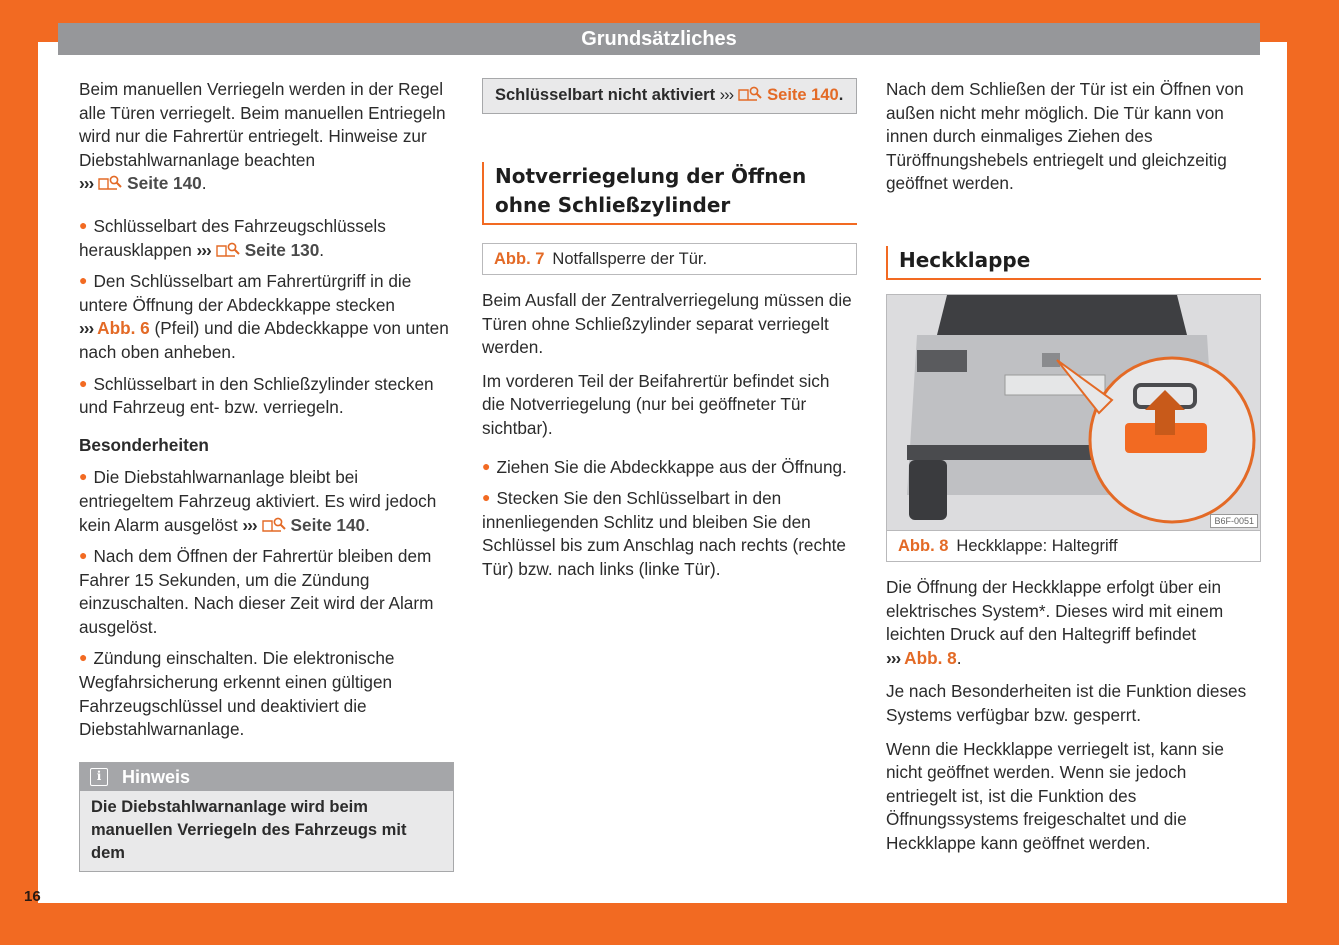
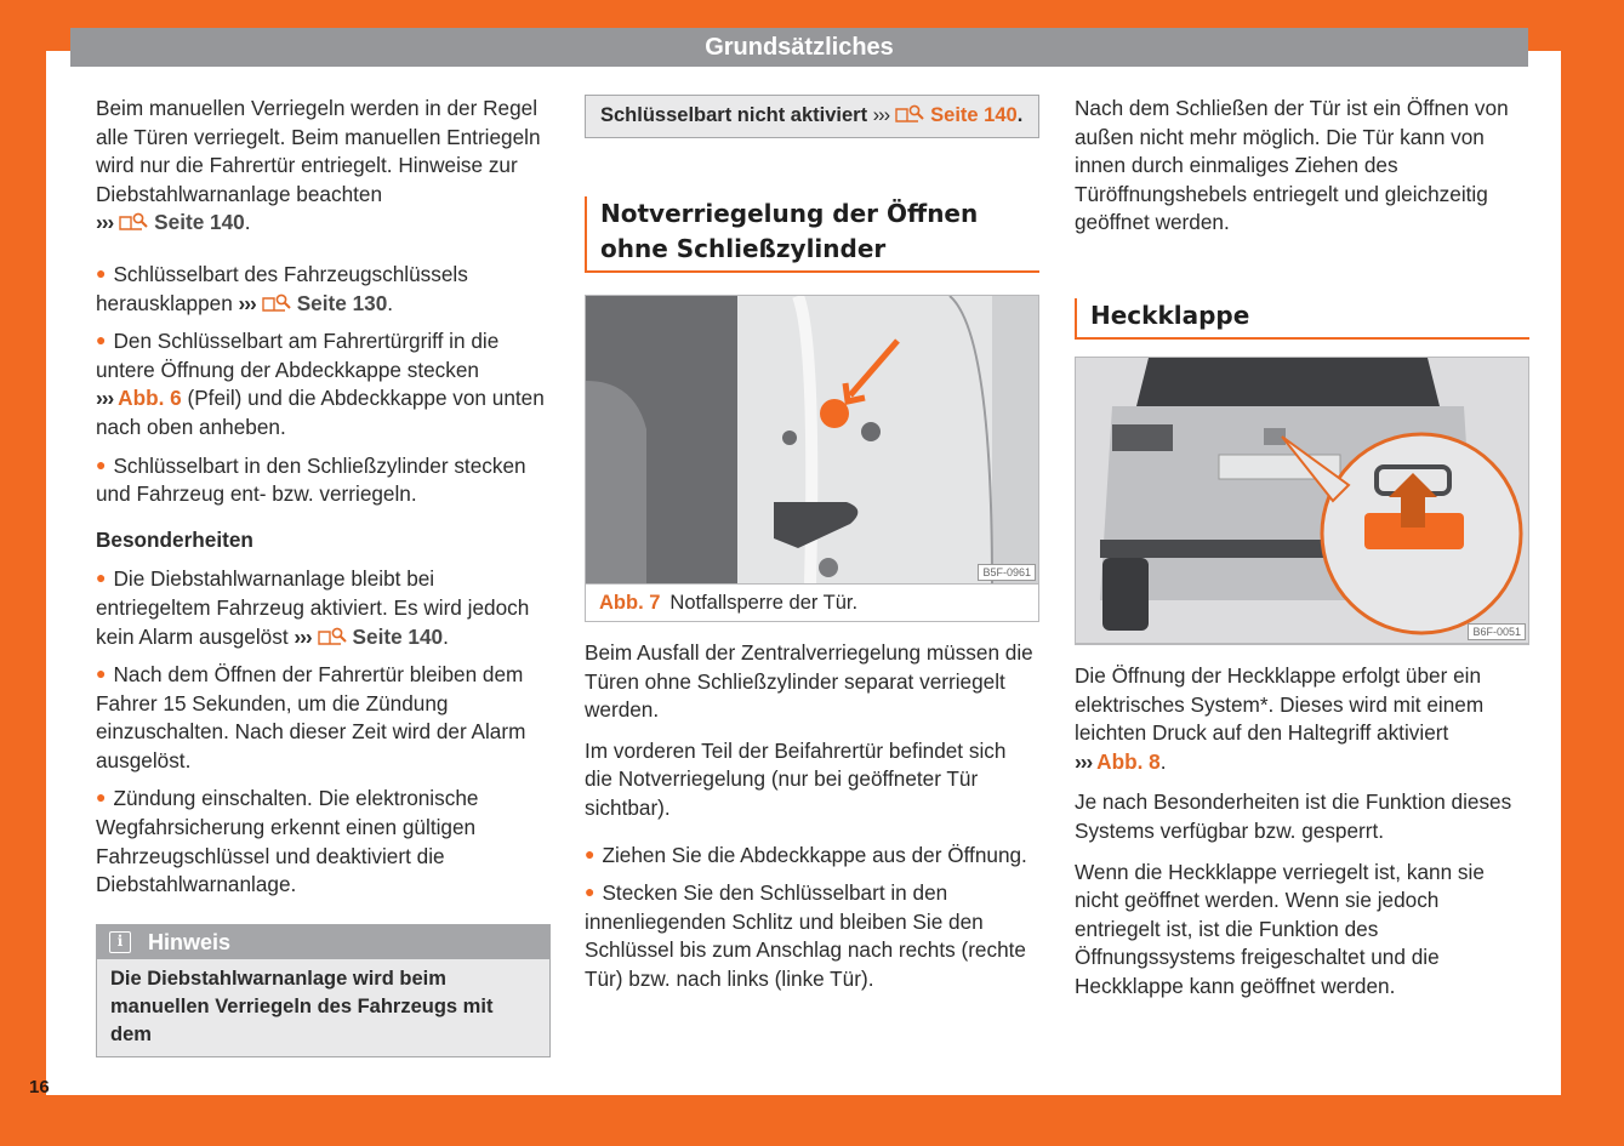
  Grundsätzliches
  16
  Beim manuellen Verriegeln werden in der Regel alle Türen verriegelt. Beim manuellen Entriegeln wird nur die Fahrertür entriegelt. Hinweise zur Diebstahlwarnanlage beachten
  ››› Seite 140.
  ● Schlüsselbart des Fahrzeugschlüssels herausklappen ››› Seite 130.
  ● Den Schlüsselbart am Fahrertürgriff in die untere Öffnung der Abdeckkappe stecken ››› Abb. 6 (Pfeil) und die Abdeckkappe von unten nach oben anheben.
  ● Schlüsselbart in den Schließzylinder stecken und Fahrzeug ent- bzw. verriegeln.
  Besonderheiten
  ● Die Diebstahlwarnanlage bleibt bei entriegeltem Fahrzeug aktiviert. Es wird jedoch kein Alarm ausgelöst ››› Seite 140.
  ● Nach dem Öffnen der Fahrertür bleiben dem Fahrer 15 Sekunden, um die Zündung einzuschalten. Nach dieser Zeit wird der Alarm ausgelöst.
  ● Zündung einschalten. Die elektronische Wegfahrsicherung erkennt einen gültigen Fahrzeugschlüssel und deaktiviert die Diebstahlwarnanlage.
  i
  Hinweis
  Die Diebstahlwarnanlage wird beim manuellen Verriegeln des Fahrzeugs mit dem
  Schlüsselbart nicht aktiviert ››› Seite 140.
  Notverriegelung der Öffnen ohne Schließzylinder
+ B5F-0961
  Abb. 7 Notfallsperre der Tür.
  Beim Ausfall der Zentralverriegelung müssen die Türen ohne Schließzylinder separat verriegelt werden.
  Im vorderen Teil der Beifahrertür befindet sich die Notverriegelung (nur bei geöffneter Tür sichtbar).
  ● Ziehen Sie die Abdeckkappe aus der Öffnung.
  ● Stecken Sie den Schlüsselbart in den innenliegenden Schlitz und bleiben Sie den Schlüssel bis zum Anschlag nach rechts (rechte Tür) bzw. nach links (linke Tür).
  Nach dem Schließen der Tür ist ein Öffnen von außen nicht mehr möglich. Die Tür kann von innen durch einmaliges Ziehen des Türöffnungshebels entriegelt und gleichzeitig geöffnet werden.
  Heckklappe
  B6F-0051
- Abb. 8 Heckklappe: Haltegriff
- Die Öffnung der Heckklappe erfolgt über ein elektrisches System*. Dieses wird mit einem leichten Druck auf den Haltegriff befindet
+ Die Öffnung der Heckklappe erfolgt über ein elektrisches System*. Dieses wird mit einem leichten Druck auf den Haltegriff aktiviert
  ››› Abb. 8.
  Je nach Besonderheiten ist die Funktion dieses Systems verfügbar bzw. gesperrt.
  Wenn die Heckklappe verriegelt ist, kann sie nicht geöffnet werden. Wenn sie jedoch entriegelt ist, ist die Funktion des Öffnungssystems freigeschaltet und die Heckklappe kann geöffnet werden.
